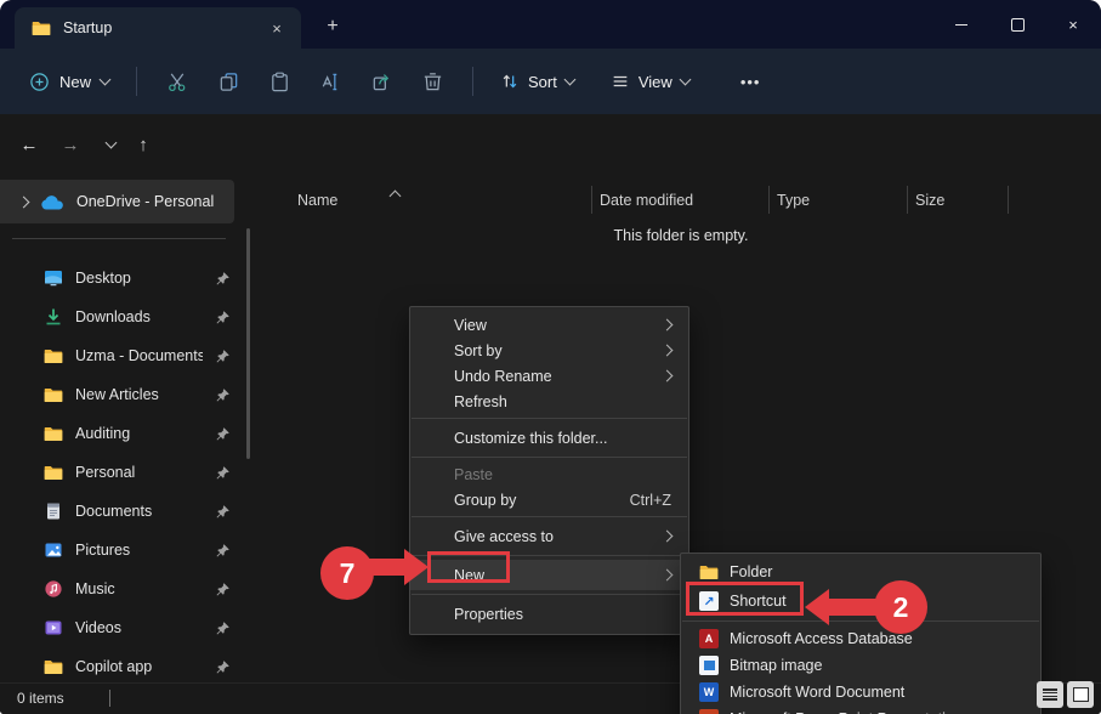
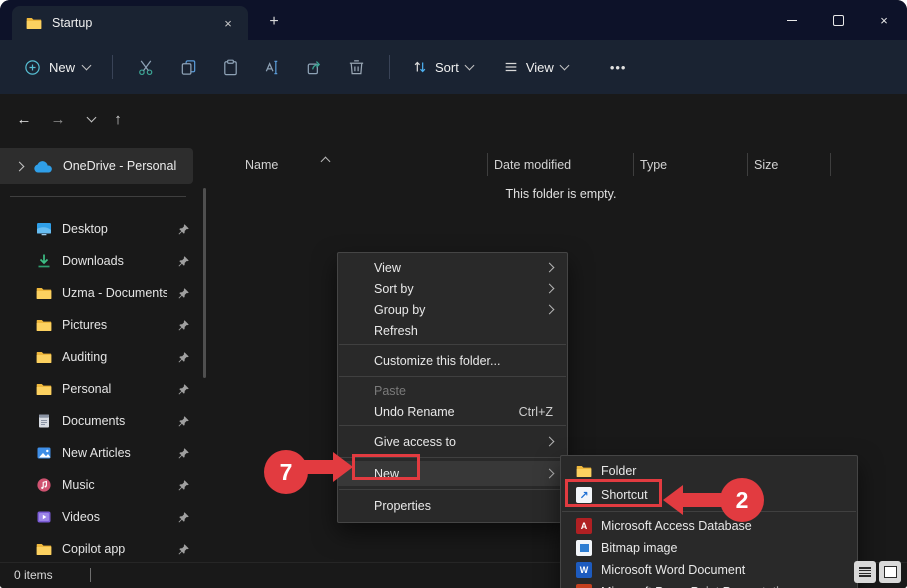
  Startup
  ×
  +
  ×
  New
  Sort
  View
  •••
  ←
  →
  ↑
  OneDrive - Personal
  Desktop
  Downloads
  Uzma - Documents
- New Articles
+ Pictures
  Auditing
  Personal
  Documents
- Pictures
+ New Articles
  Music
  Videos
  Copilot app
  Name
  Date modified
  Type
  Size
  This folder is empty.
  0 items
  View
  Sort by
- Undo Rename
+ Group by
  Refresh
  Customize this folder...
  Paste
- Group by
+ Undo Rename
  Ctrl+Z
  Give access to
  New
  Properties
  Folder
  ↗
  Shortcut
  A
  Microsoft Access Database
  Bitmap image
  W
  Microsoft Word Document
  7
  2
